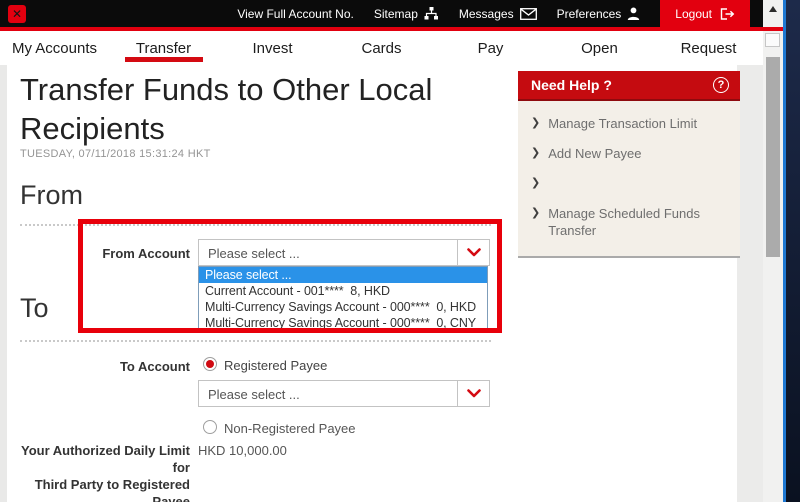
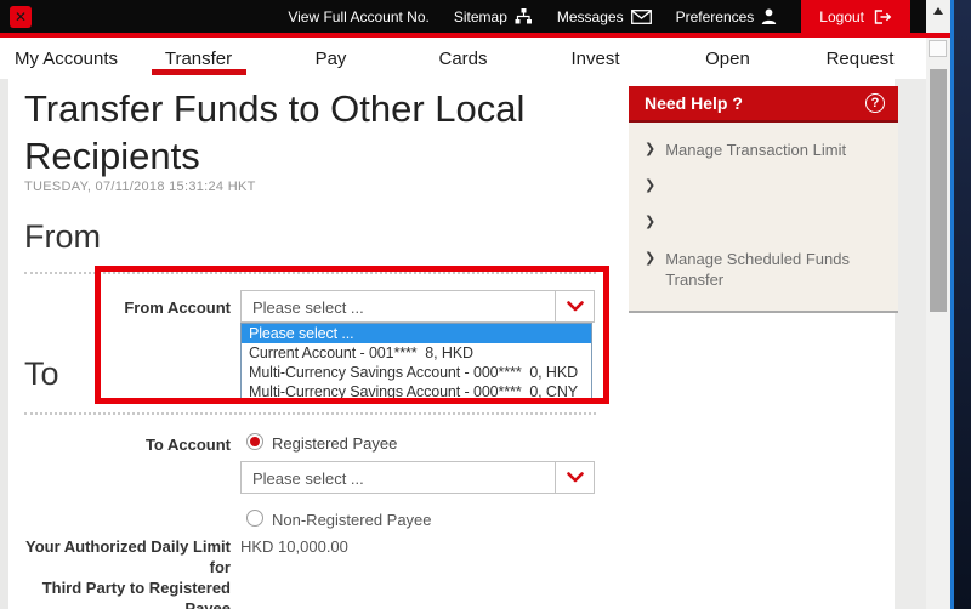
  ✕
  View Full Account No.
  Sitemap
  Messages
  Preferences
  Logout
  My Accounts
  Transfer
- Invest
+ Pay
  Cards
- Pay
+ Invest
  Open
  Request
  Transfer Funds to Other Local Recipients
  TUESDAY, 07/11/2018 15:31:24 HKT
  From
  From Account
  Please select ...
  Please select ...
  Current Account - 001**** 8, HKD
  Multi-Currency Savings Account - 000**** 0, HKD
  Multi-Currency Savings Account - 000**** 0, CNY
  To
  To Account
  Registered Payee
  Please select ...
  Non-Registered Payee
  Your Authorized Daily Limit for
  Third Party to Registered
  HKD 10,000.00
  Need Help ?
  ?
  ❯
  Manage Transaction Limit
  ❯
- Add New Payee
  ❯
  ❯
  Manage Scheduled Funds Transfer
